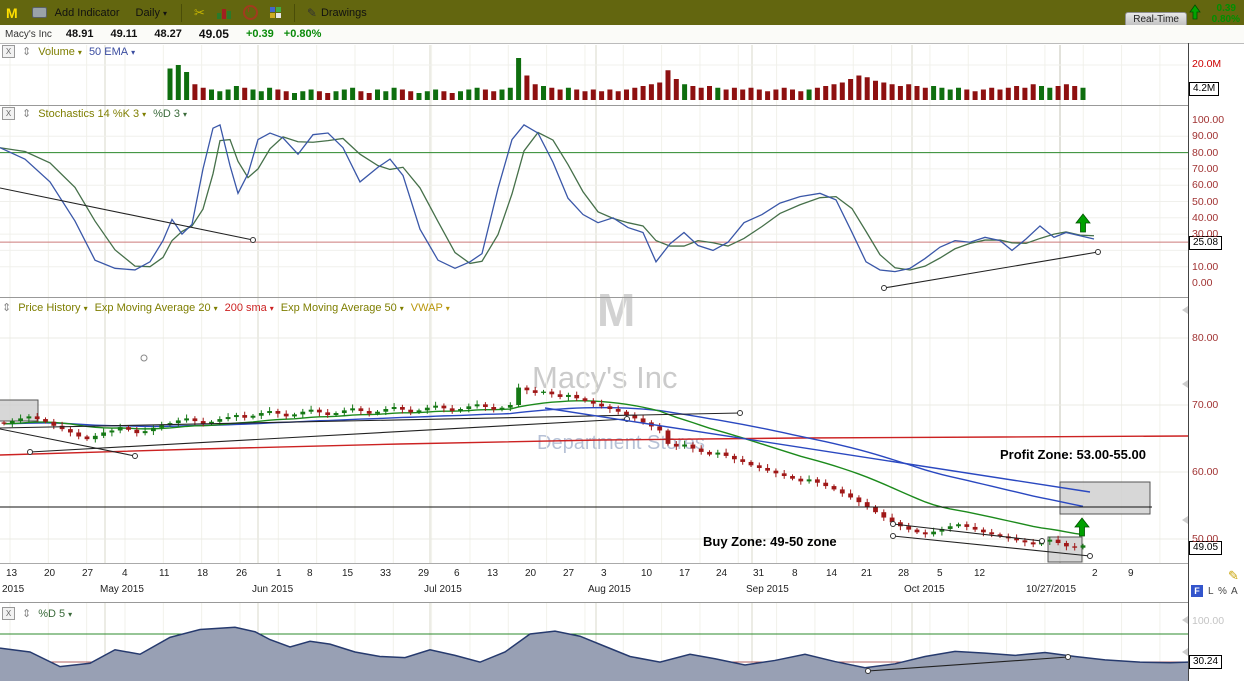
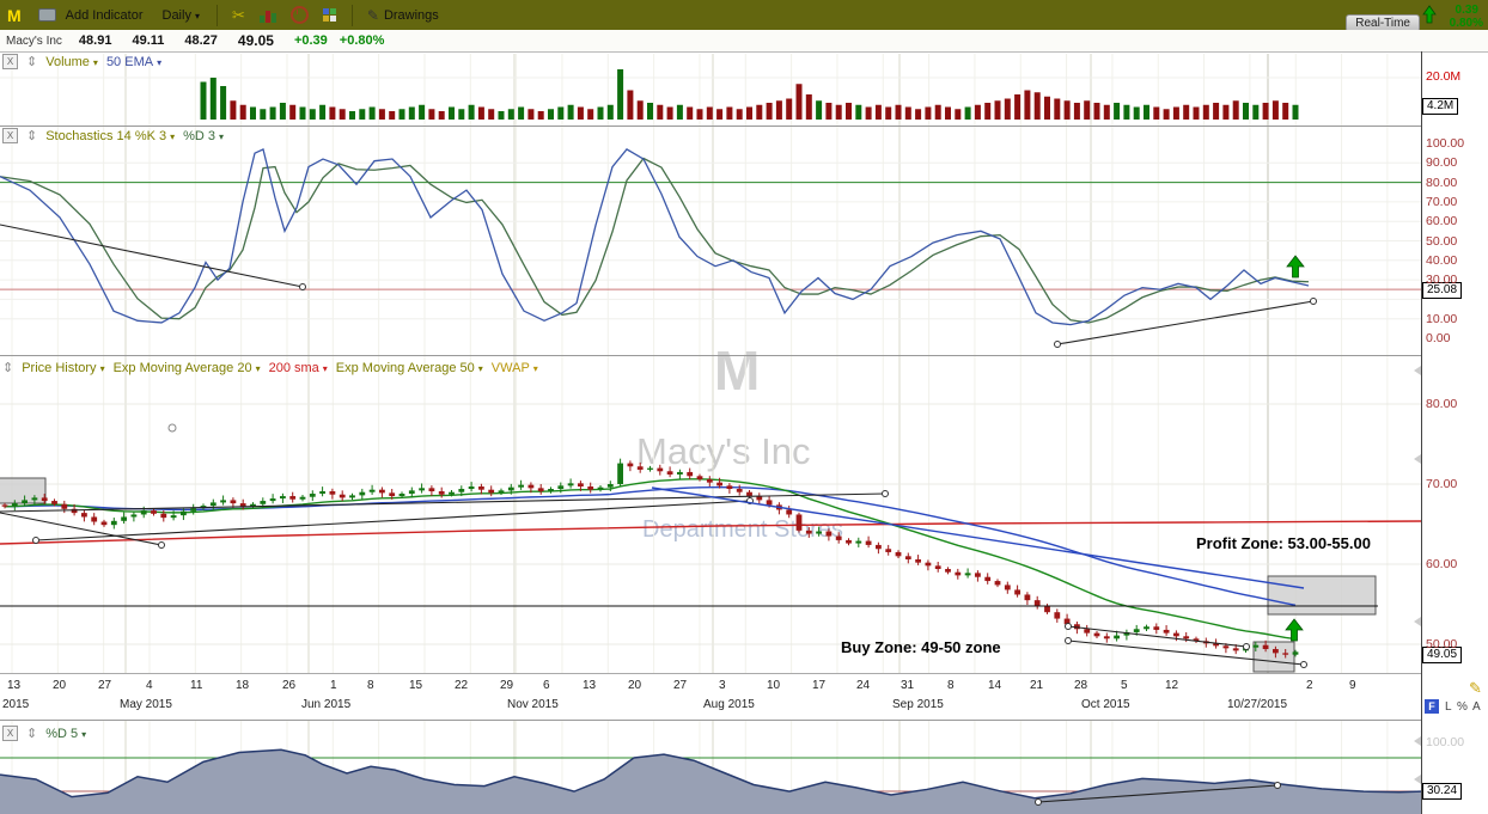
  M
  Macy's Inc
  Department Store
  M
  Add Indicator
  Daily ▾
  ✂
  ✎
  Drawings
  Real-Time
  0.39
  0.80%
  Macy's Inc
  48.91
  49.11
  48.27
  49.05
  +0.39
  +0.80%
  X
  ⇕
  Volume ▾
  50 EMA ▾
  X
  ⇕
  Stochastics 14 %K 3 ▾
  %D 3 ▾
  ⇕
  Price History ▾
  Exp Moving Average 20 ▾
  200 sma ▾
  Exp Moving Average 50 ▾
  VWAP ▾
  X
  ⇕
  %D 5 ▾
  4.2M
  25.08
  49.05
  30.24
  Profit Zone: 53.00-55.00
  Buy Zone: 49-50 zone
  20.0M
  100.00
  90.00
  80.00
  70.00
  60.00
  50.00
  40.00
  30.00
  10.00
  0.00
  80.00
  70.00
  60.00
  50.00
  100.00
  13
  20
  27
  4
  11
  18
  26
  1
  8
  15
- 33
+ 22
  29
  6
  13
  20
  27
  3
  10
  17
  24
  31
  8
  14
  21
  28
  5
  12
  2
  9
  2015
  May 2015
  Jun 2015
- Jul 2015
+ Nov 2015
  Aug 2015
  Sep 2015
  Oct 2015
  10/27/2015
  ✎
  F
  L
  %
  A
